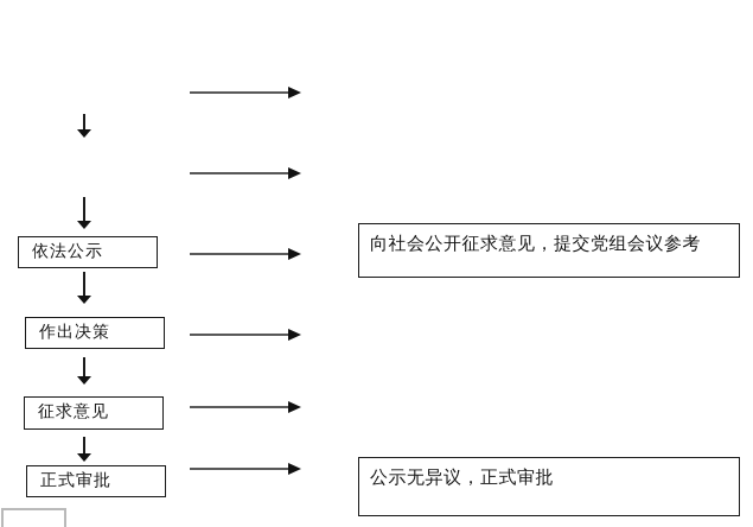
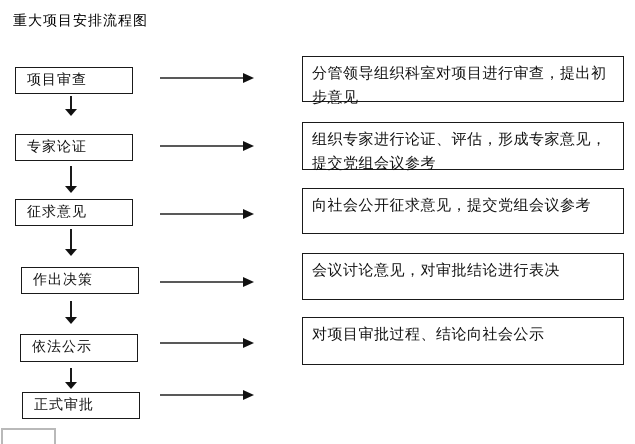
+ 重大项目安排流程图
+ 项目审查
+ 分管领导组织科室对项目进行审查，提出初步意见
+ 专家论证
+ 组织专家进行论证、评估，形成专家意见，提交党组会议参考
- 依法公示
+ 征求意见
  向社会公开征求意见，提交党组会议参考
  作出决策
+ 会议讨论意见，对审批结论进行表决
- 征求意见
+ 依法公示
+ 对项目审批过程、结论向社会公示
  正式审批
- 公示无异议，正式审批
